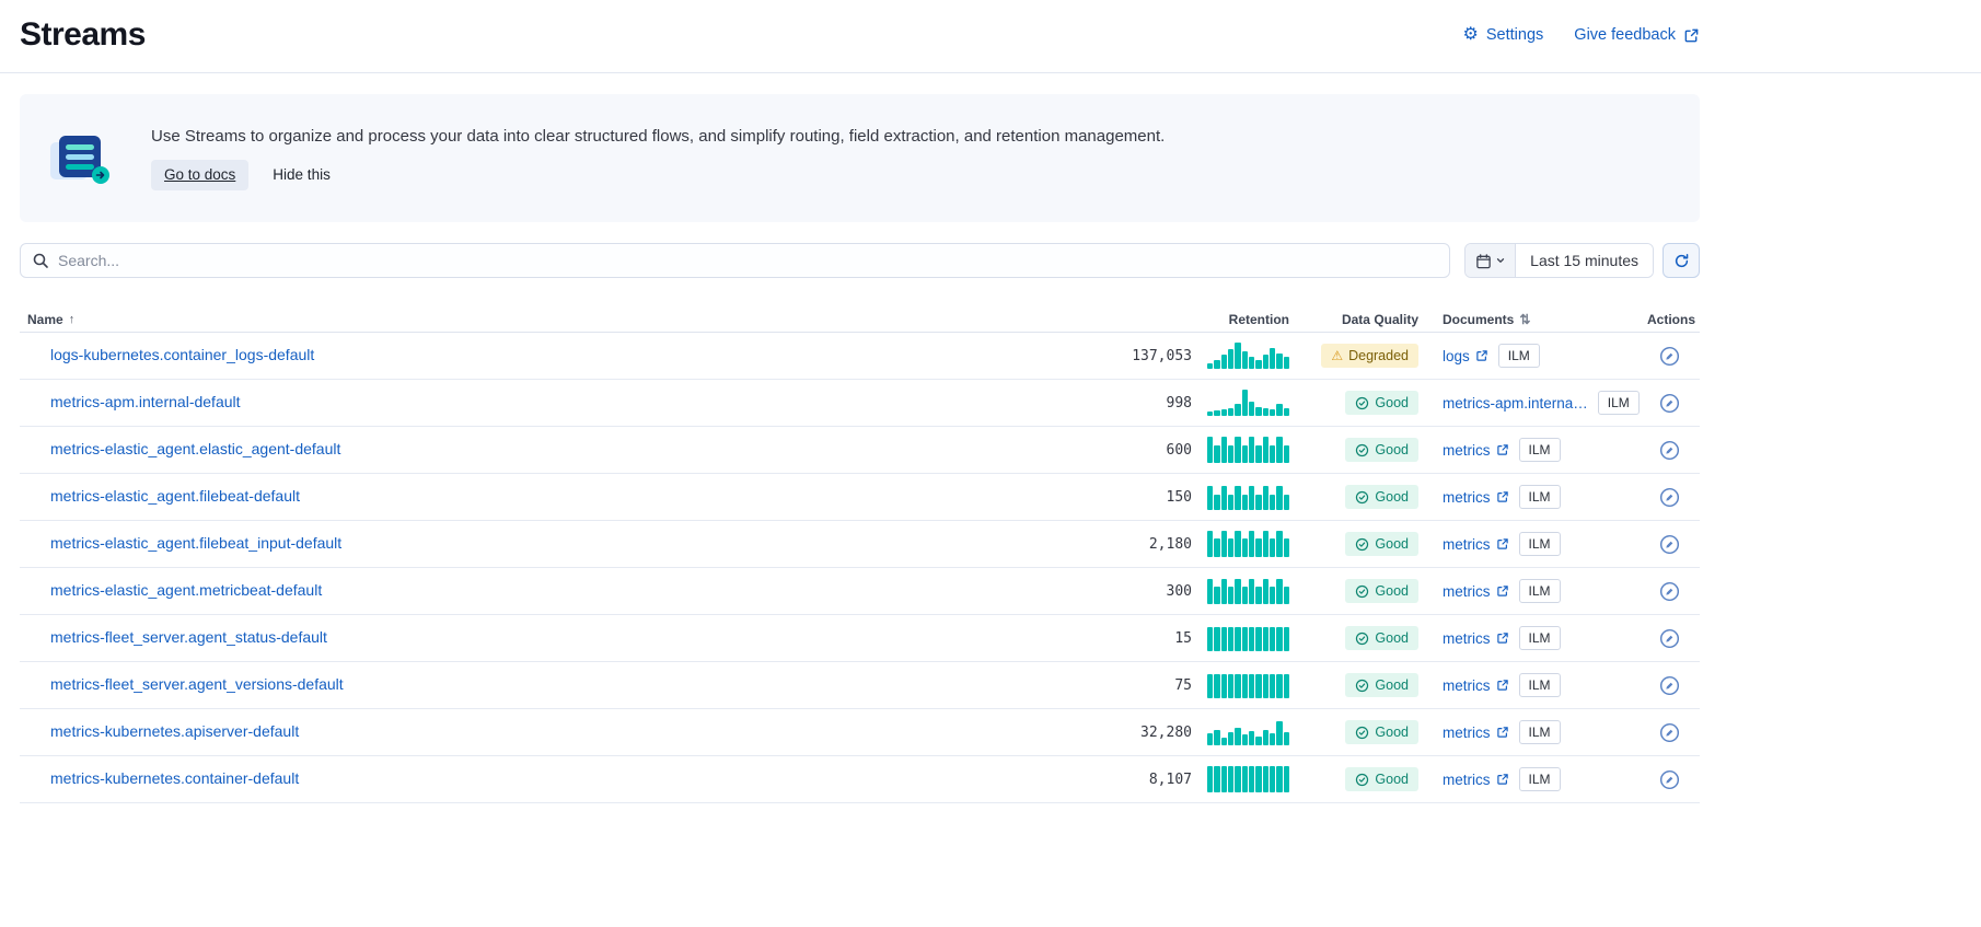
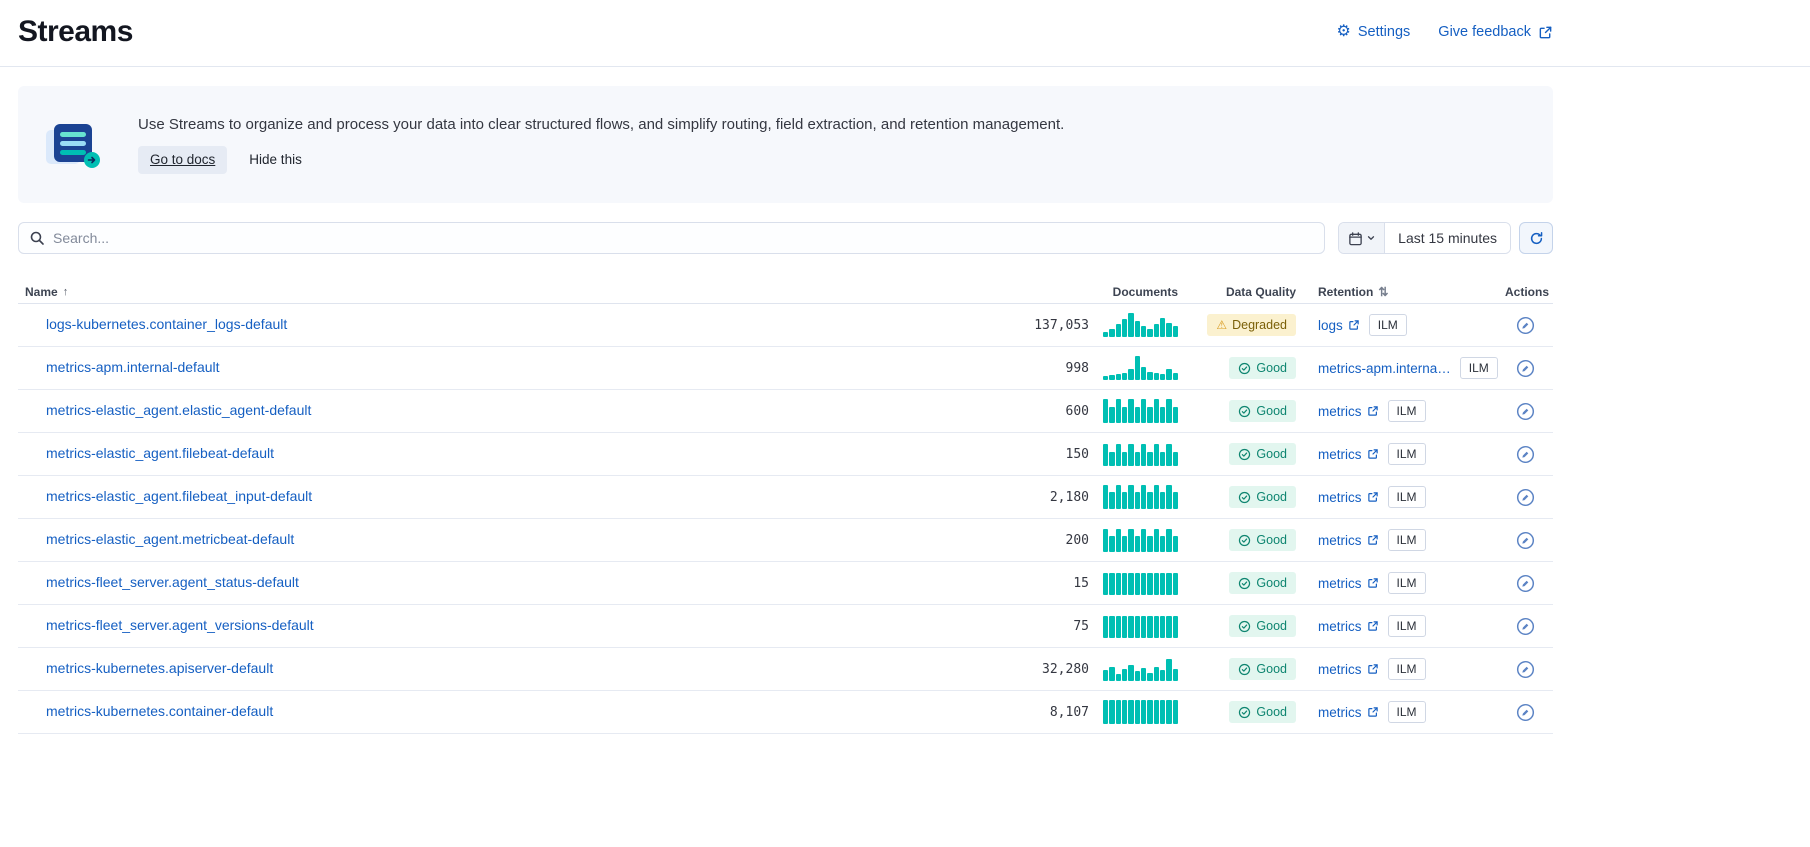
  Streams
  ⚙
  Settings
  Give feedback
  Use Streams to organize and process your data into clear structured flows, and simplify routing, field extraction, and retention management.
  Go to docs
  Hide this
  Search...
  Last 15 minutes
  Name
  ↑
- Retention
+ Documents
  Data Quality
- Documents
+ Retention
  ⇅
  Actions
  logs-kubernetes.container_logs-default
  137,053
  ⚠
  Degraded
  logs
  ILM
  metrics-apm.internal-default
  998
  Good
  metrics-apm.interna…
  ILM
  metrics-elastic_agent.elastic_agent-default
  600
  Good
  metrics
  ILM
  metrics-elastic_agent.filebeat-default
  150
  Good
  metrics
  ILM
  metrics-elastic_agent.filebeat_input-default
  2,180
  Good
  metrics
  ILM
  metrics-elastic_agent.metricbeat-default
- 300
+ 200
  Good
  metrics
  ILM
  metrics-fleet_server.agent_status-default
  15
  Good
  metrics
  ILM
  metrics-fleet_server.agent_versions-default
  75
  Good
  metrics
  ILM
  metrics-kubernetes.apiserver-default
  32,280
  Good
  metrics
  ILM
  metrics-kubernetes.container-default
  8,107
  Good
  metrics
  ILM
